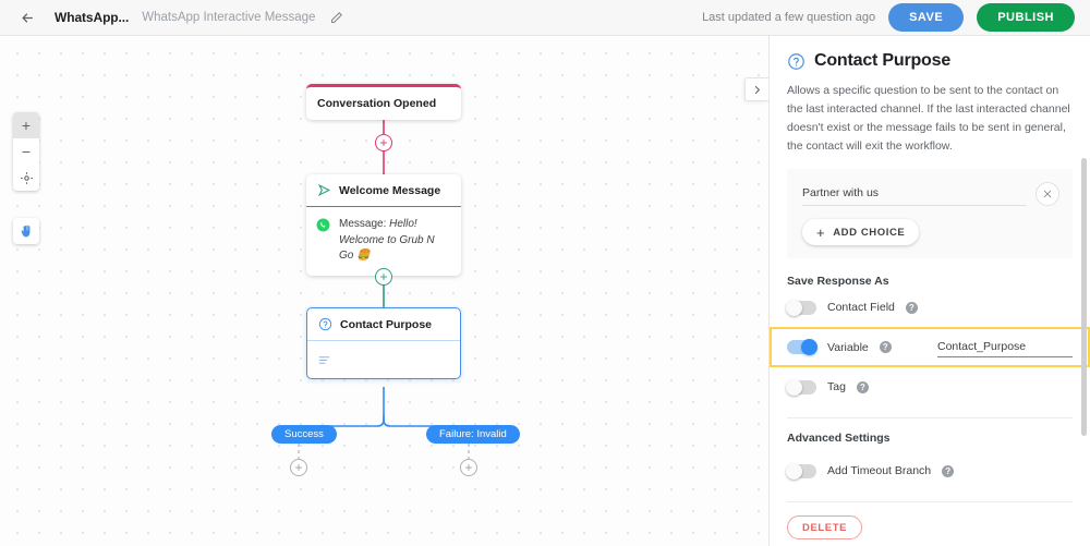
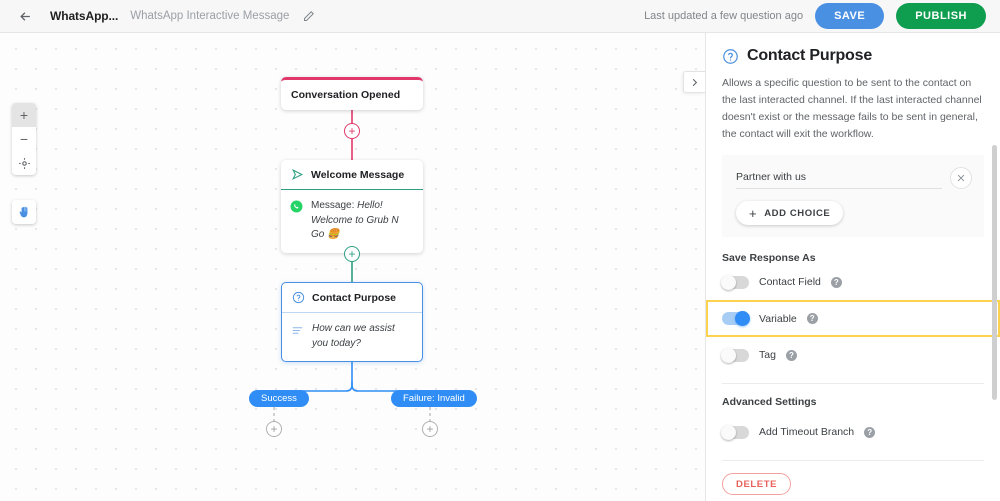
  WhatsApp...
  WhatsApp Interactive Message
  Last updated a few question ago
  SAVE
  PUBLISH
  +
  −
  Conversation Opened
  +
  Welcome Message
  Message: Hello! Welcome to Grub N Go 🍔
  +
  Contact Purpose
+ How can we assist you today?
  Success
  Failure: Invalid
  +
  +
  Contact Purpose
  Allows a specific question to be sent to the contact on the last interacted channel. If the last interacted channel doesn't exist or the message fails to be sent in general, the contact will exit the workflow.
  Partner with us
  +
  ADD CHOICE
  Save Response As
  Contact Field
  ?
  Variable
  ?
- Contact_Purpose
  Tag
  ?
  Advanced Settings
  Add Timeout Branch
  ?
  DELETE
